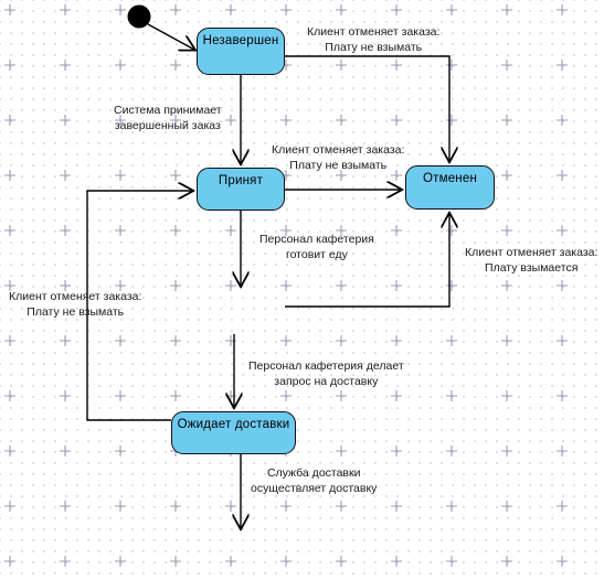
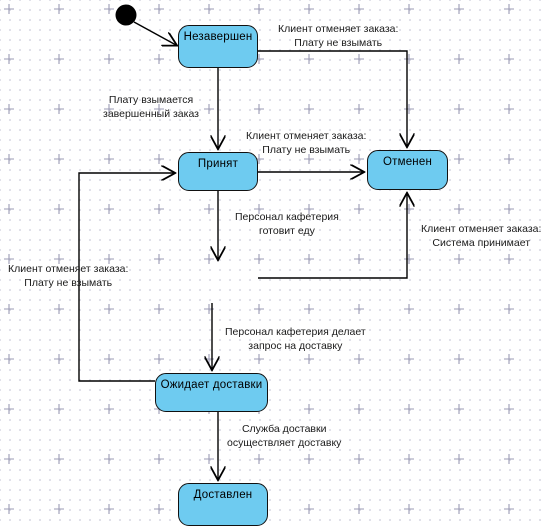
  Незавершен
  Принят
  Отменен
  Ожидает доставки
+ Доставлен
  Клиент отменяет заказа:
  Плату не взымать
- Система принимает
+ Плату взымается
  завершенный заказ
  Клиент отменяет заказа:
  Плату не взымать
  Персонал кафетерия
  готовит еду
  Клиент отменяет заказа:
- Плату взымается
+ Система принимает
  Клиент отменяет заказа:
  Плату не взымать
  Персонал кафетерия делает
  запрос на доставку
  Служба доставки
  осуществляет доставку
